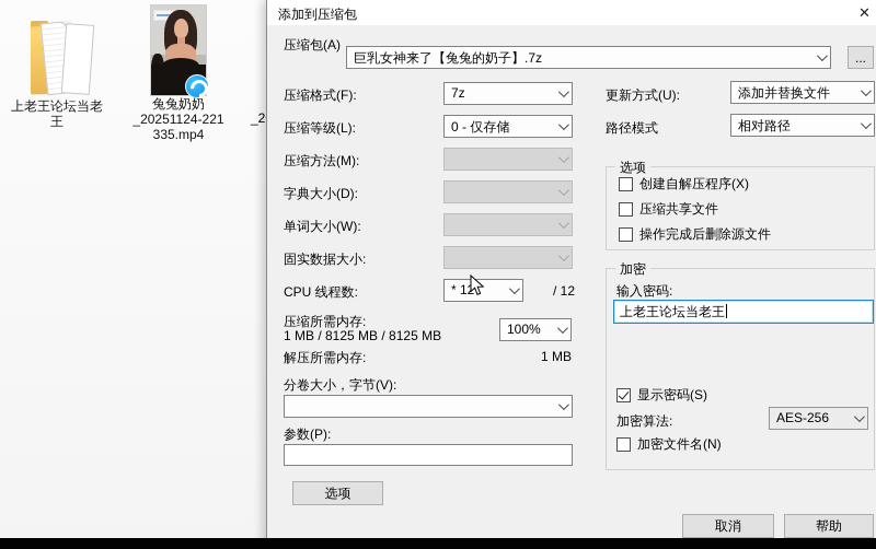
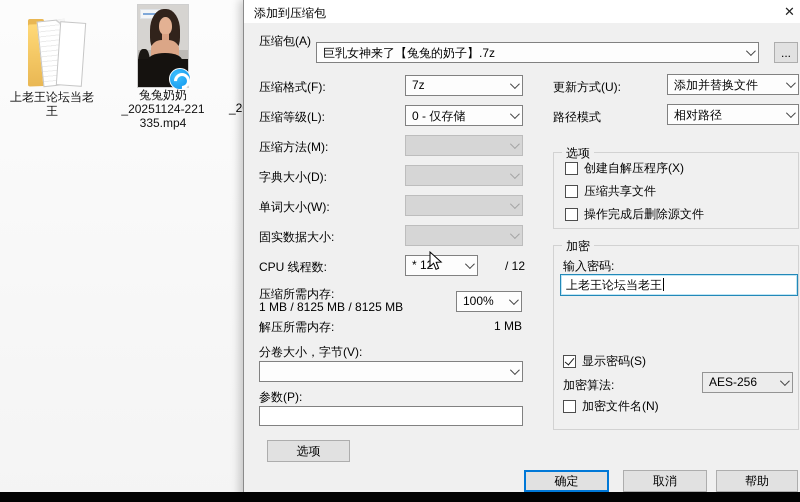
  上老王论坛当老
  王
  兔兔奶奶
  _20251124-221
  335.mp4
  添加到压缩包
  ✕
  压缩包(A)
  巨乳女神来了【兔兔的奶子】.7z
  ...
  压缩格式(F):
  7z
  压缩等级(L):
  0 - 仅存储
  压缩方法(M):
  字典大小(D):
  单词大小(W):
  固实数据大小:
  CPU 线程数:
  / 12
  压缩所需内存:
  1 MB / 8125 MB / 8125 MB
  100%
  解压所需内存:
  1 MB
  分卷大小，字节(V):
  参数(P):
  选项
  更新方式(U):
  添加并替换文件
  路径模式
  相对路径
  选项
  创建自解压程序(X)
  压缩共享文件
  操作完成后删除源文件
  加密
  输入密码:
  上老王论坛当老王
  显示密码(S)
  加密算法:
  AES-256
  加密文件名(N)
+ 确定
  取消
  帮助
